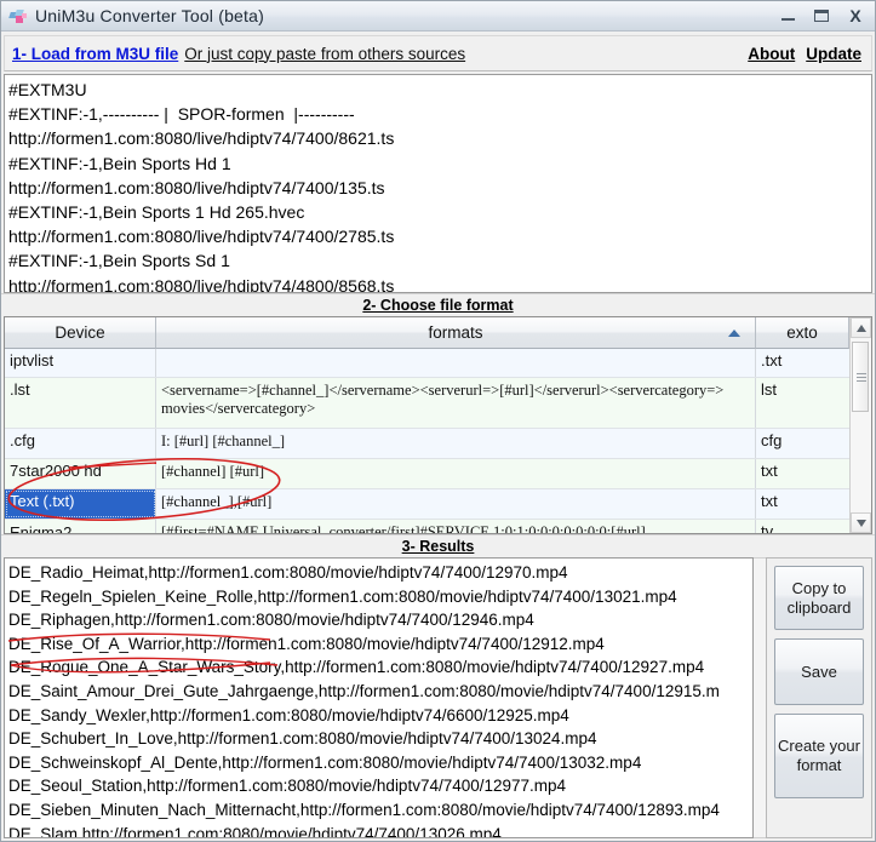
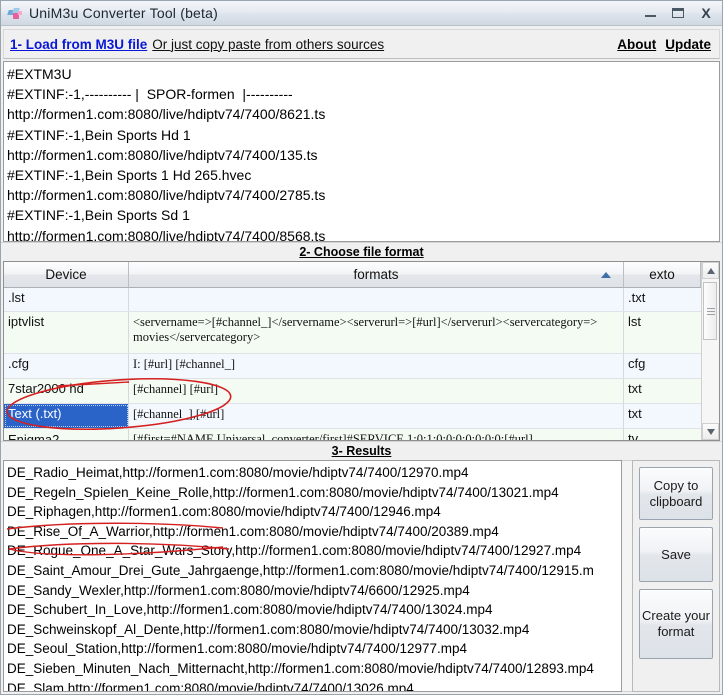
  UniM3u Converter Tool (beta)
  X
  1- Load from M3U file
  Or just copy paste from others sources
  About
  Update
  #EXTM3U
  #EXTINF:-1,---------- | SPOR-formen |----------
  http://formen1.com:8080/live/hdiptv74/7400/8621.ts
  #EXTINF:-1,Bein Sports Hd 1
  http://formen1.com:8080/live/hdiptv74/7400/135.ts
  #EXTINF:-1,Bein Sports 1 Hd 265.hvec
  http://formen1.com:8080/live/hdiptv74/7400/2785.ts
  #EXTINF:-1,Bein Sports Sd 1
- http://formen1.com:8080/live/hdiptv74/4800/8568.ts
+ http://formen1.com:8080/live/hdiptv74/7400/8568.ts
  2- Choose file format
  Device
  formats
  exto
- iptvlist
+ .lst
  .txt
- .lst
+ iptvlist
  <servername=>[#channel_]</servername><serverurl=>[#url]</serverurl><servercategory=> movies</servercategory>
  lst
  .cfg
  I: [#url] [#channel_]
  cfg
  7star200 hd
  [#channel] [#url]
  txt
  Text (.txt)
  [#channel_],[url]
  txt
  Enigma2
  [#first=#NAME Universal_converter/first]#SERVICE 1:0:1:0:0:0:0:0:0:0:[#url]
  tv
  3- Results
  DE_Radio_Heimat,http://formen1.com:8080/movie/hdiptv74/7400/12970.mp4
  DE_Regeln_Spielen_Keine_Rolle,http://formen1.com:8080/movie/hdiptv74/7400/13021.mp4
  DE_Riphagen,http://formen1.com:8080/movie/hdiptv74/7400/12946.mp4
- DE_Rise_Of_A_Warrior,http://formen1.com:8080/movie/hdiptv74/7400/12912.mp4
+ DE_Rise_Of_A_Warrior,http://formen1.com:8080/movie/hdiptv74/7400/20389.mp4
  D_Rogue_One_A_Star_Ws_Story,http://formen1.com:8080/movie/hdiptv74/7400/12927.mp4
  DE_Saint_Amour_Drei_Gute_Jahrgaenge,http://formen1.com:8080/movie/hdiptv74/7400/12915.m
  DE_Sandy_Wexler,http://formen1.com:8080/movie/hdiptv74/6600/12925.mp4
  DE_Schubert_In_Love,http://formen1.com:8080/movie/hdiptv74/7400/13024.mp4
  DE_Schweinskopf_Al_Dente,http://formen1.com:8080/movie/hdiptv74/7400/13032.mp4
  DE_Seoul_Station,http://formen1.com:8080/movie/hdiptv74/7400/12977.mp4
  DE_Sieben_Minuten_Nach_Mitternacht,http://formen1.com:8080/movie/hdiptv74/7400/12893.mp4
  DE_Slam,http://formen1.com:8080/movie/hdiptv74/7400/13026.mp4
  Copy to clipboard
  Save
  Create your format
